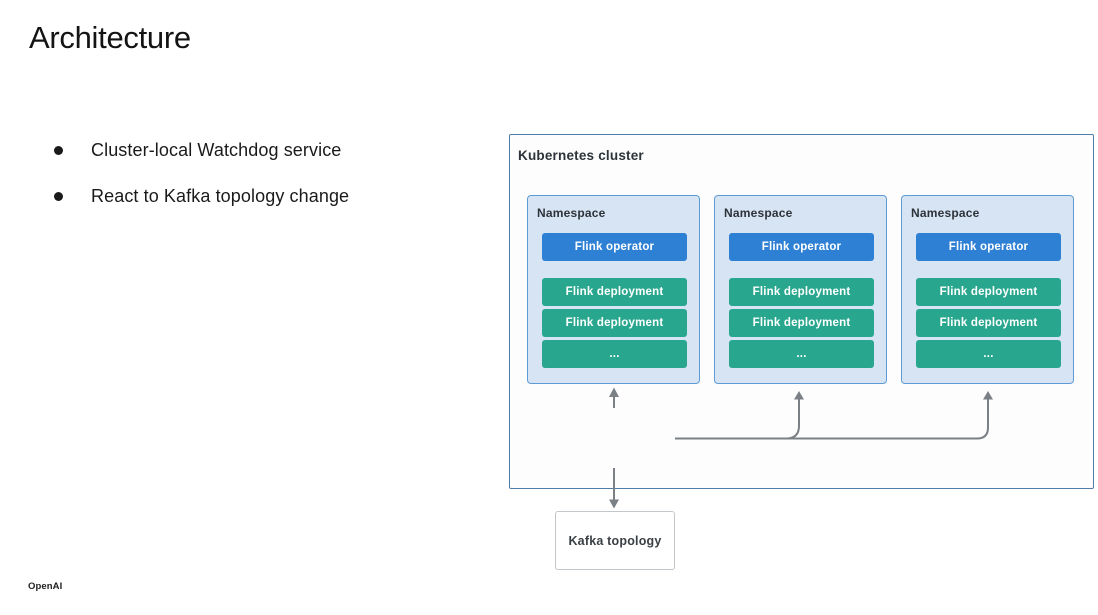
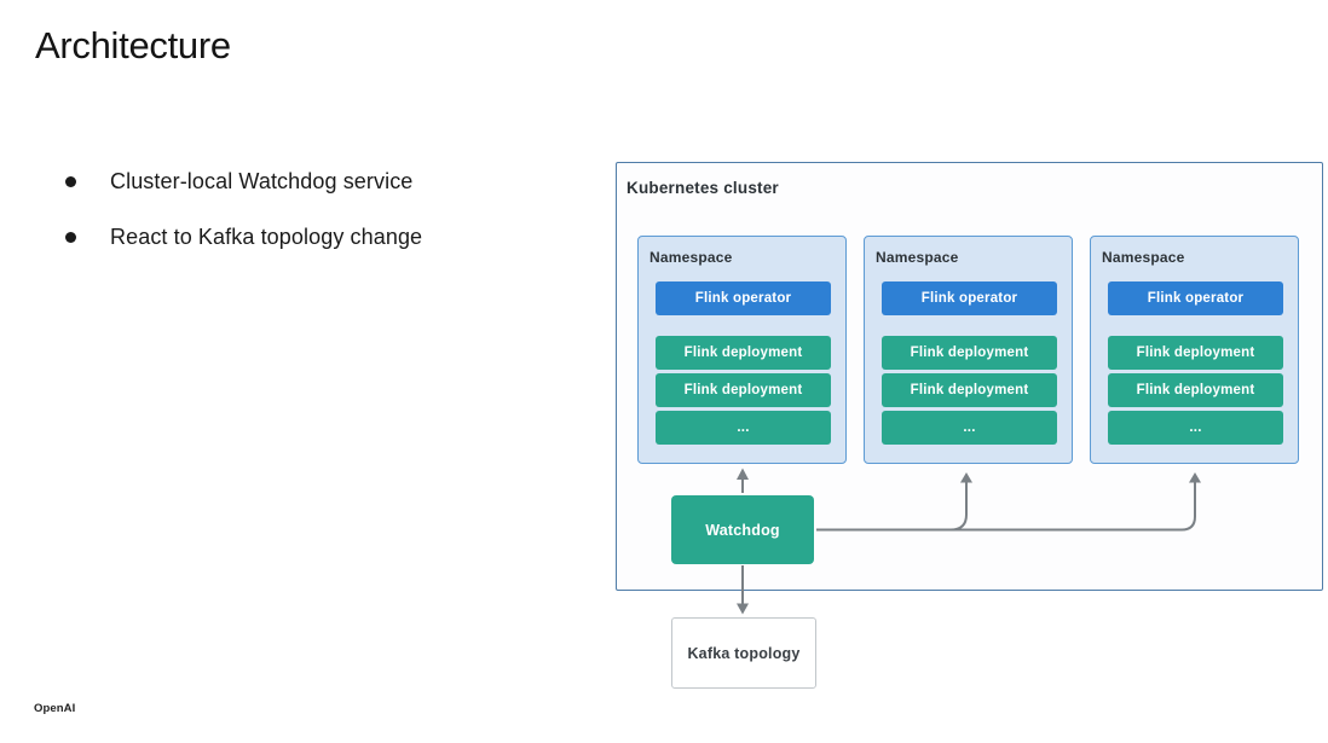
  Architecture
  Cluster-local Watchdog service
  React to Kafka topology change
  Kubernetes cluster
  Namespace
  Flink operator
  Flink deployment
  Flink deployment
  ...
  Namespace
  Flink operator
  Flink deployment
  Flink deployment
  ...
  Namespace
  Flink operator
  Flink deployment
  Flink deployment
  ...
+ Watchdog
  Kafka topology
  OpenAI
